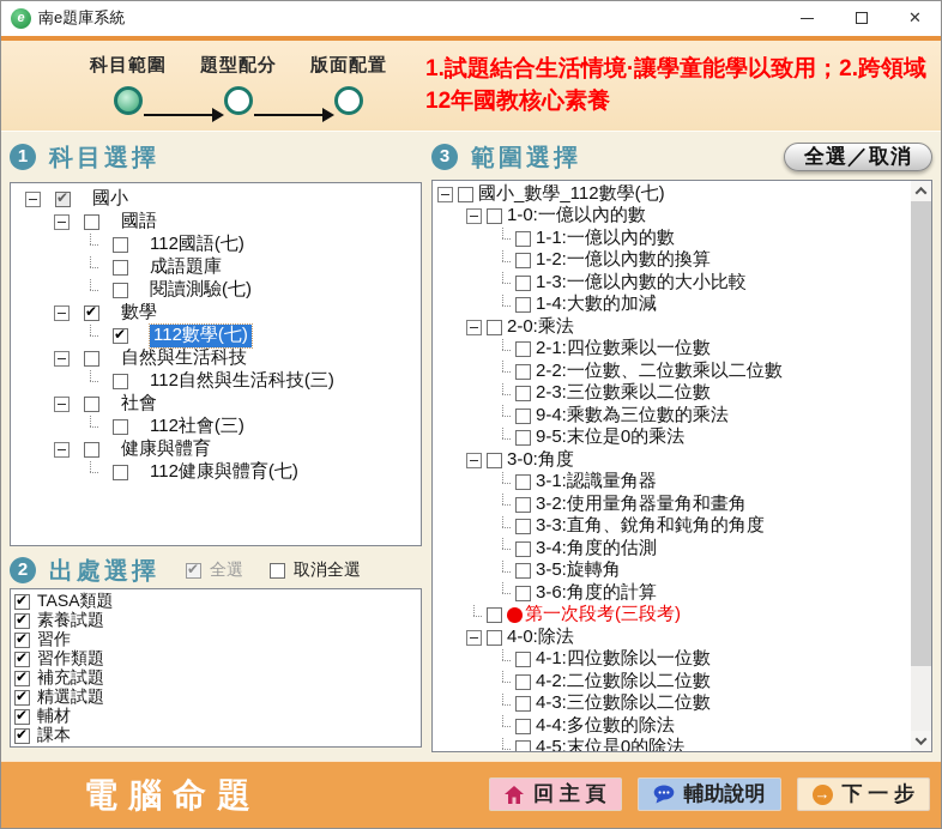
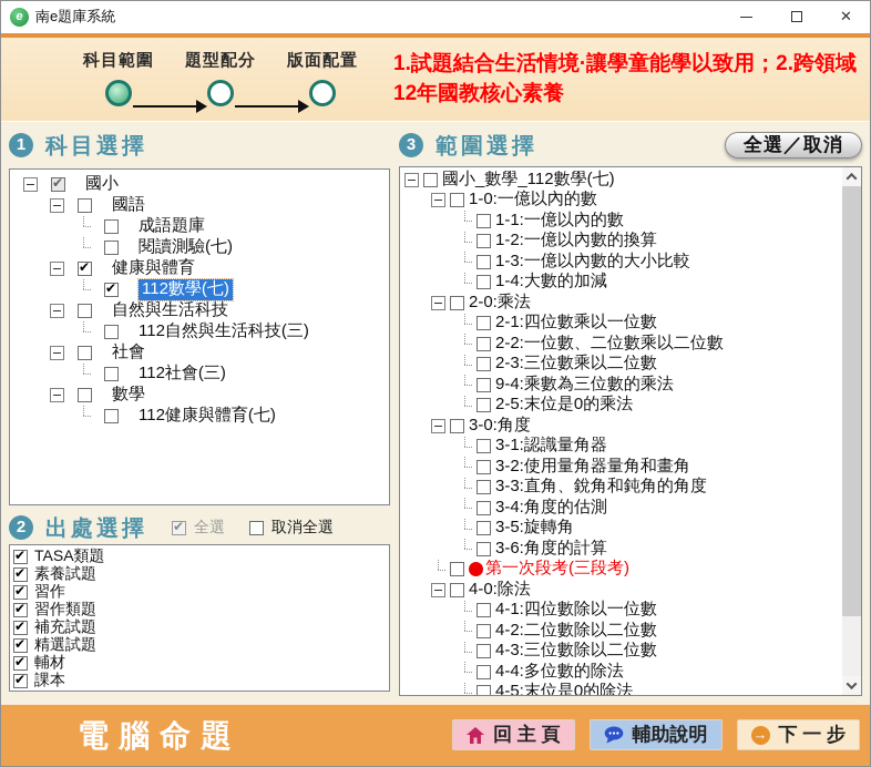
  e
  南e題庫系統
  ✕
  科目範圍
  題型配分
  版面配置
  1.試題結合生活情境·讓學童能學以致用；2.跨領域
  12年國教核心素養
  1
  科目選擇
  國小
  國語
- 112國語(七)
  成語題庫
  閱讀測驗(七)
- 數學
+ 健康與體育
  112數學(七)
  自然與生活科技
  112自然與生活科技(三)
  社會
  112社會(三)
- 健康與體育
+ 數學
  112健康與體育(七)
  2
  出處選擇
  全選
  取消全選
  TASA類題
  素養試題
  習作
  習作類題
  補充試題
  精選試題
  輔材
  課本
  3
  範圍選擇
  全選／取消
  國小_數學_112數學(七)
  1-0:一億以內的數
  1-1:一億以內的數
  1-2:一億以內數的換算
  1-3:一億以內數的大小比較
  1-4:大數的加減
  2-0:乘法
  2-1:四位數乘以一位數
  2-2:一位數、二位數乘以二位數
  2-3:三位數乘以二位數
  9-4:乘數為三位數的乘法
- 9-5:末位是0的乘法
+ 2-5:末位是0的乘法
  3-0:角度
  3-1:認識量角器
  3-2:使用量角器量角和畫角
  3-3:直角、銳角和鈍角的角度
  3-4:角度的估測
  3-5:旋轉角
  3-6:角度的計算
  第一次段考(三段考)
  4-0:除法
  4-1:四位數除以一位數
  4-2:二位數除以二位數
  4-3:三位數除以二位數
  4-4:多位數的除法
  4-5:末位是0的除法
  電腦命題
  回 主 頁
  輔助說明
  →
  下 一 步
